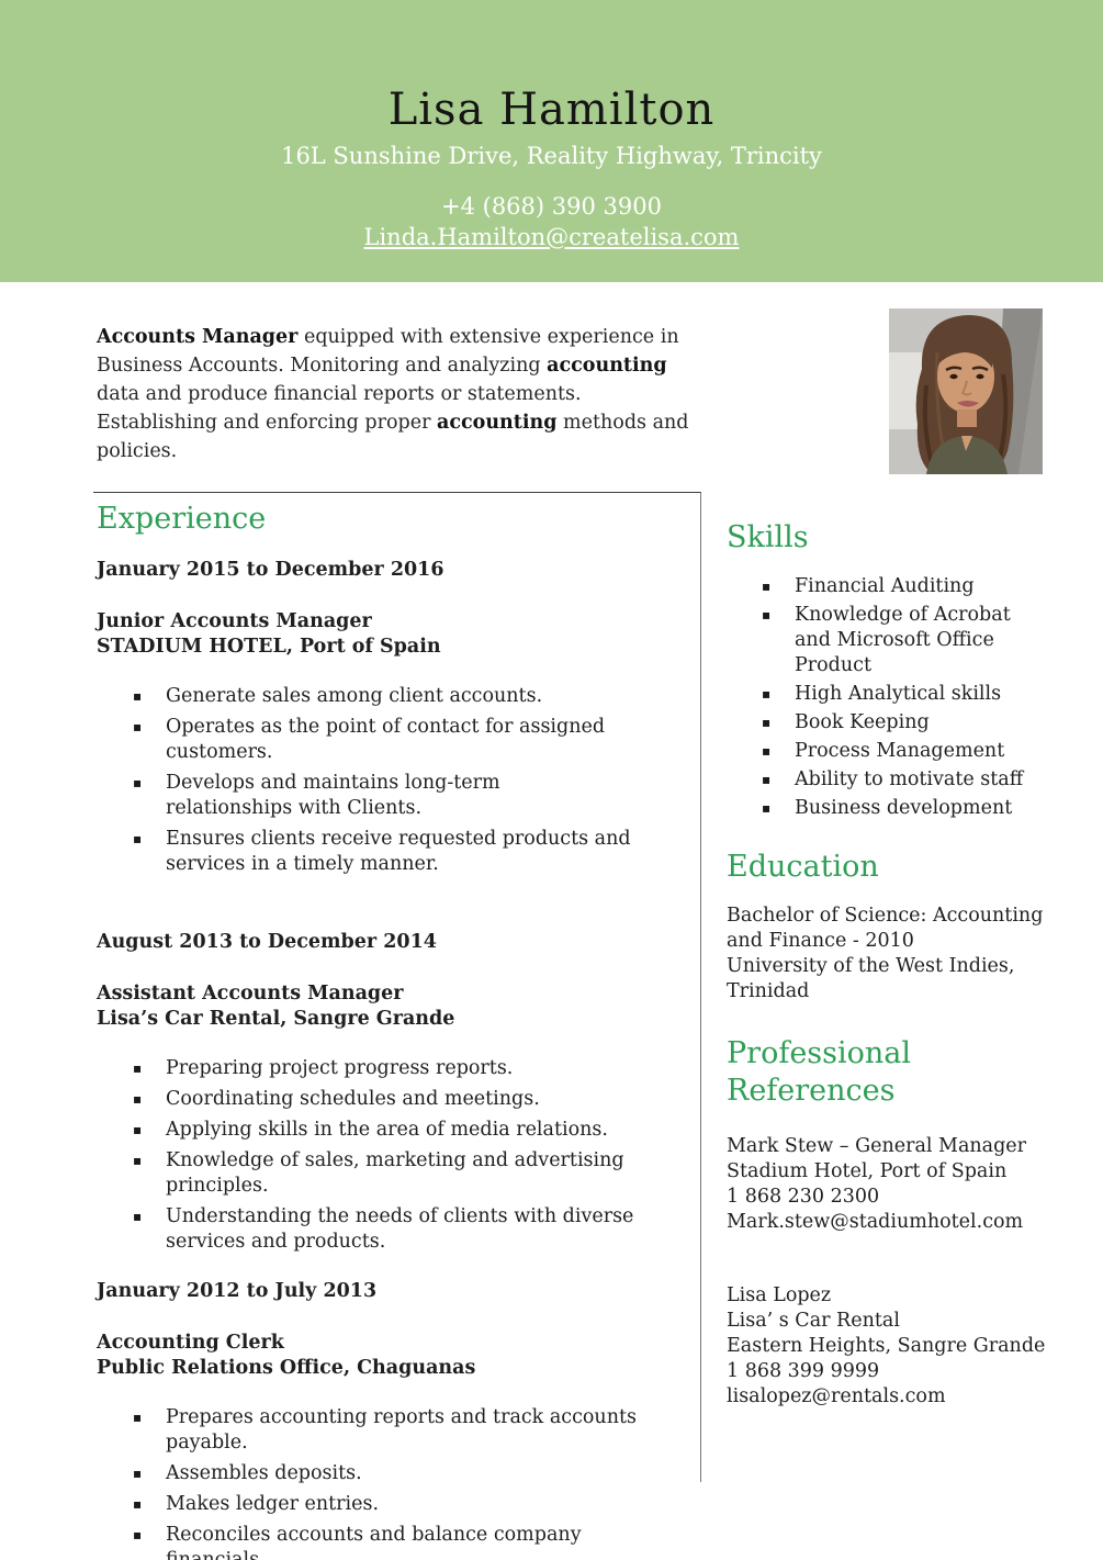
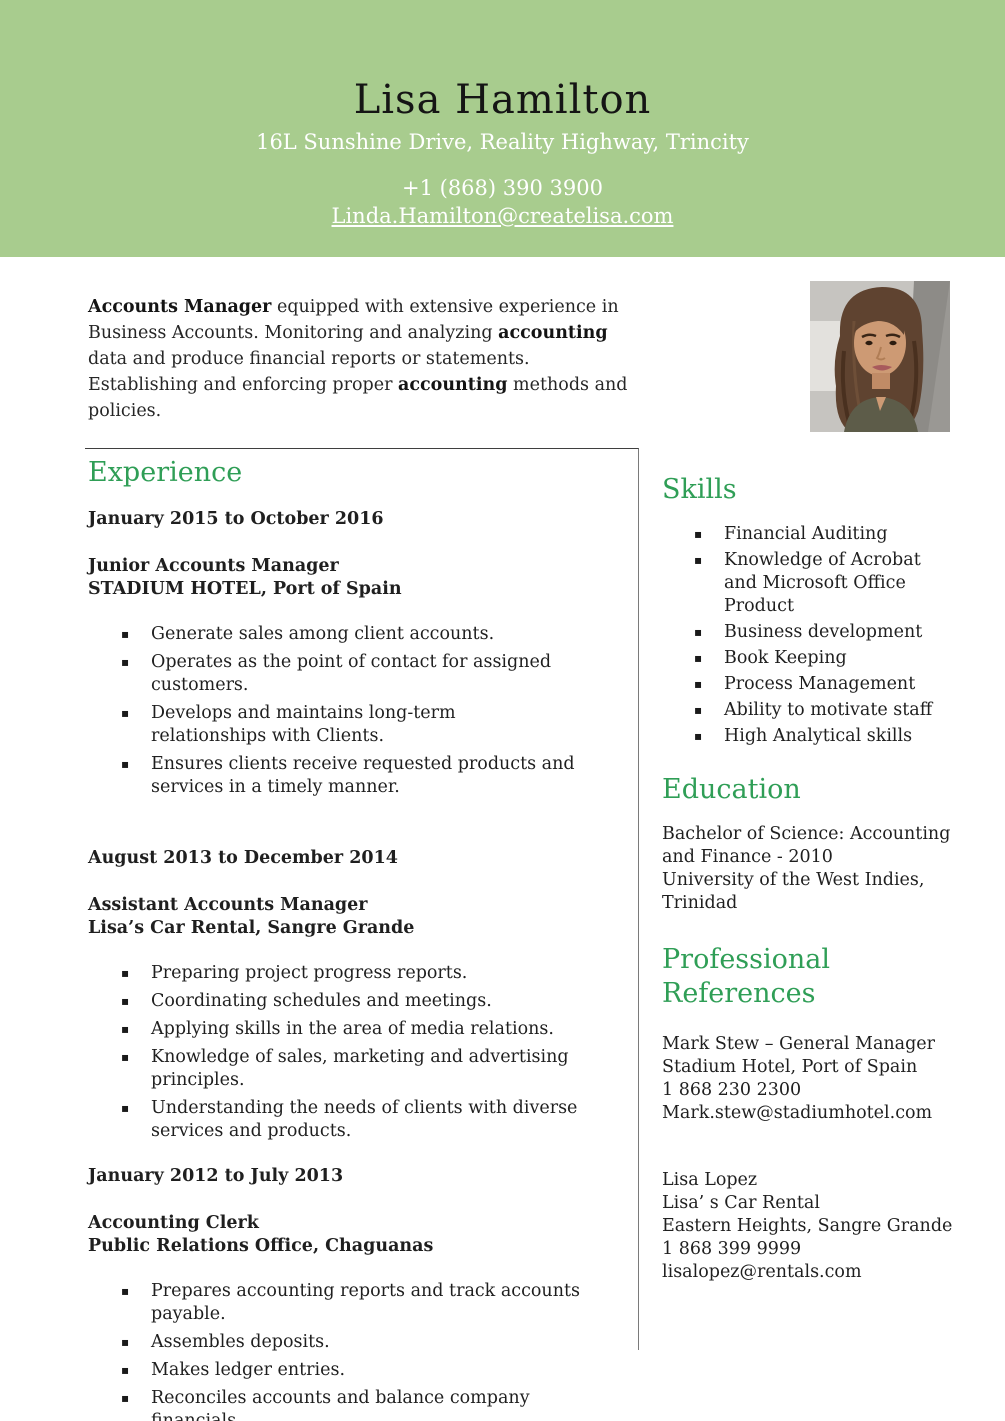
  Lisa Hamilton
  16L Sunshine Drive, Reality Highway, Trincity
- +4 (868) 390 3900
+ +1 (868) 390 3900
  Linda.Hamilton@createlisa.com
  Accounts Manager equipped with extensive experience in Business Accounts. Monitoring and analyzing accounting data and produce financial reports or statements. Establishing and enforcing proper accounting methods and policies.
  Experience
- January 2015 to December 2016
+ January 2015 to October 2016
  Junior Accounts Manager
  STADIUM HOTEL, Port of Spain
  Generate sales among client accounts.
  Operates as the point of contact for assigned customers.
  Develops and maintains long-term relationships with Clients.
  Ensures clients receive requested products and services in a timely manner.
  August 2013 to December 2014
  Assistant Accounts Manager
  Lisa’s Car Rental, Sangre Grande
  Preparing project progress reports.
  Coordinating schedules and meetings.
  Applying skills in the area of media relations.
  Knowledge of sales, marketing and advertising principles.
  Understanding the needs of clients with diverse services and products.
  January 2012 to July 2013
  Accounting Clerk
  Public Relations Office, Chaguanas
  Prepares accounting reports and track accounts payable.
  Assembles deposits.
  Makes ledger entries.
  Reconciles accounts and balance company
  Skills
  Financial Auditing
  Knowledge of Acrobat and Microsoft Office Product
- High Analytical skills
+ Business development
  Book Keeping
  Process Management
  Ability to motivate staff
- Business development
+ High Analytical skills
  Education
  Bachelor of Science: Accounting
  and Finance - 2010
  University of the West Indies,
  Trinidad
  Professional References
  Mark Stew – General Manager
  Stadium Hotel, Port of Spain
  1 868 230 2300
  Mark.stew@stadiumhotel.com
  Lisa Lopez
  Lisa’ s Car Rental
  Eastern Heights, Sangre Grande
  1 868 399 9999
  lisalopez@rentals.com
